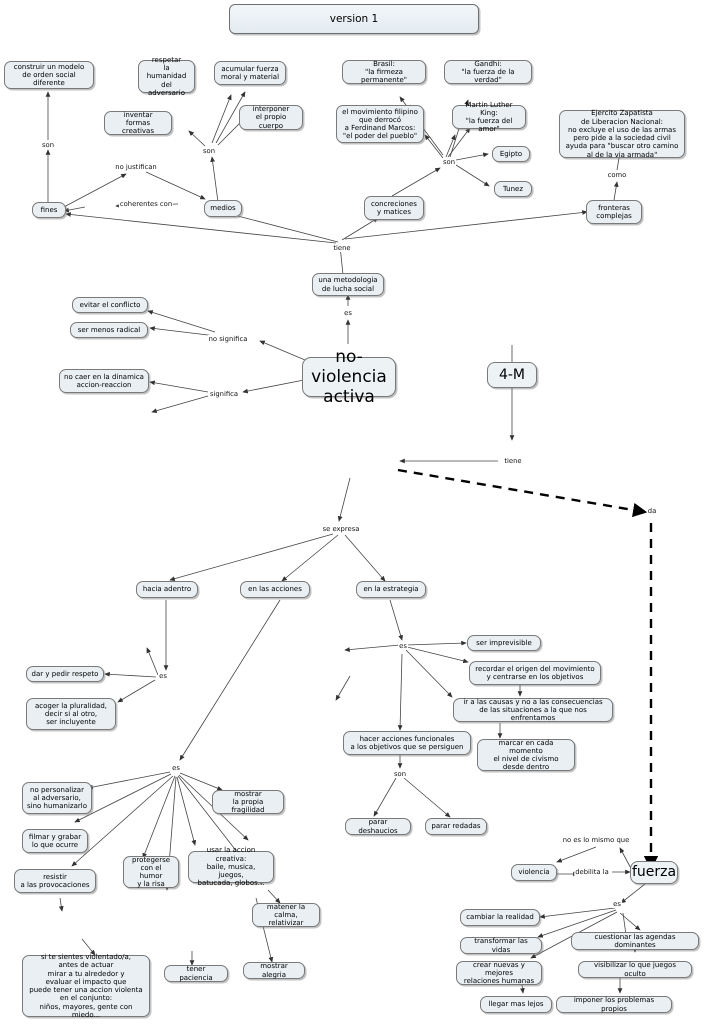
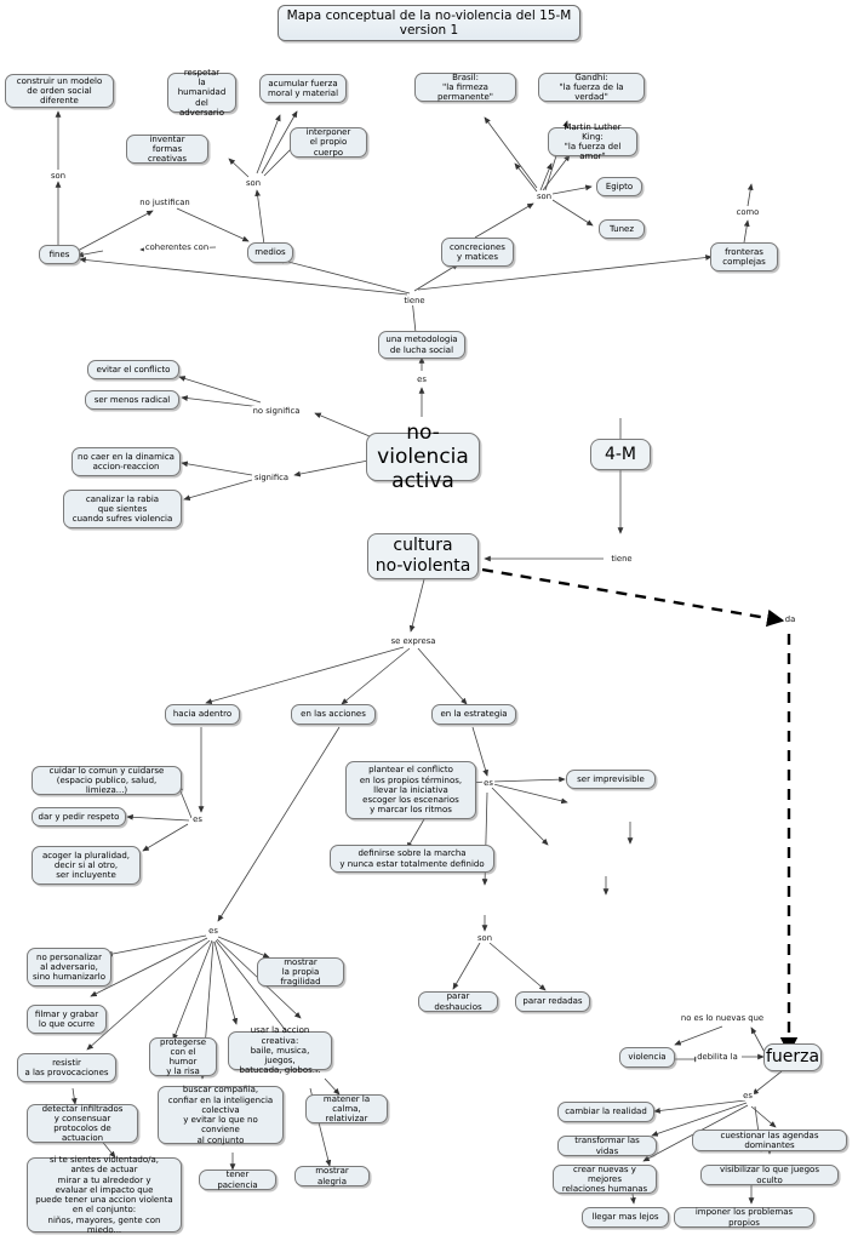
+ Mapa conceptual de la no-violencia del 15-M
  version 1
  de orden social diferente
  respetar
  la humanidad
  del adversario
  acumular fuerza
  moral y material
  inventar
  formas creativas
  interponer
  el propio cuerpo
  fines
  medios
  "la firmeza permanente"
  "la fuerza de la verdad"
- el movimiento filipino
- que derrocó
- a Ferdinand Marcos:
- "el poder del pueblo"
  Martin Luther King:
  "la fuerza del amor"
  Egipto
  Tunez
- Ejercito Zapatista
- de Liberacion Nacional:
- no excluye el uso de las armas
- pero pide a la sociedad civil
- ayuda para "buscar otro camino
- al de la via armada"
  fronteras
  complejas
  concreciones
  y matices
  una metodologia
  de lucha social
  evitar el conflicto
  ser menos radical
  no caer en la dinamica
  accion-reaccion
+ canalizar la rabia
+ que sientes
+ cuando sufres violencia
  no-violencia
  activa
  4-M
+ cultura
+ no-violenta
  hacia adentro
  en las acciones
  en la estrategia
+ cuidar lo comun y cuidarse
+ (espacio publico, salud, limieza...)
  dar y pedir respeto
  acoger la pluralidad,
  decir si al otro,
  ser incluyente
+ plantear el conflicto
+ en los propios términos,
+ llevar la iniciativa
+ escoger los escenarios
+ y marcar los ritmos
+ definirse sobre la marcha
+ y nunca estar totalmente definido
  ser imprevisible
- recordar el origen del movimiento
- y centrarse en los objetivos
- ir a las causas y no a las consecuencias
- de las situaciones a la que nos enfrentamos
- marcar en cada momento
- el nivel de civismo
- desde dentro
- hacer acciones funcionales
- a los objetivos que se persiguen
  parar deshaucios
  parar redadas
  no personalizar
  al adversario,
  sino humanizarlo
  filmar y grabar
  lo que ocurre
  resistir
  a las provocaciones
+ detectar infiltrados
+ y consensuar
+ protocolos de actuacion
  si te sientes violentado/a,
  antes de actuar
  mirar a tu alrededor y
  evaluar el impacto que
  puede tener una accion violenta
  en el conjunto:
  niños, mayores, gente con miedo...
  protegerse
  con el humor
  y la risa
+ buscar compañia,
+ confiar en la inteligencia
+ colectiva
+ y evitar lo que no conviene
+ al conjunto
  tener paciencia
  usar la accion creativa:
  baile, musica, juegos,
  batucada, globos...
  mostrar
  la propia fragilidad
  matener la calma,
  relativizar
  mostrar alegria
  violencia
  fuerza
  cambiar la realidad
  transformar las vidas
  crear nuevas y mejores
  relaciones humanas
  llegar mas lejos
  cuestionar las agendas dominantes
  visibilizar lo que juegos oculto
  imponer los problemas propios
  son
  son
  no justifican
  coherentes con
  son
  como
  tiene
  es
  no significa
  significa
  tiene
  se expresa
  es
  es
  son
  es
  da
- no es lo mismo que
+ no es lo nuevas que
  debilita la
  es
